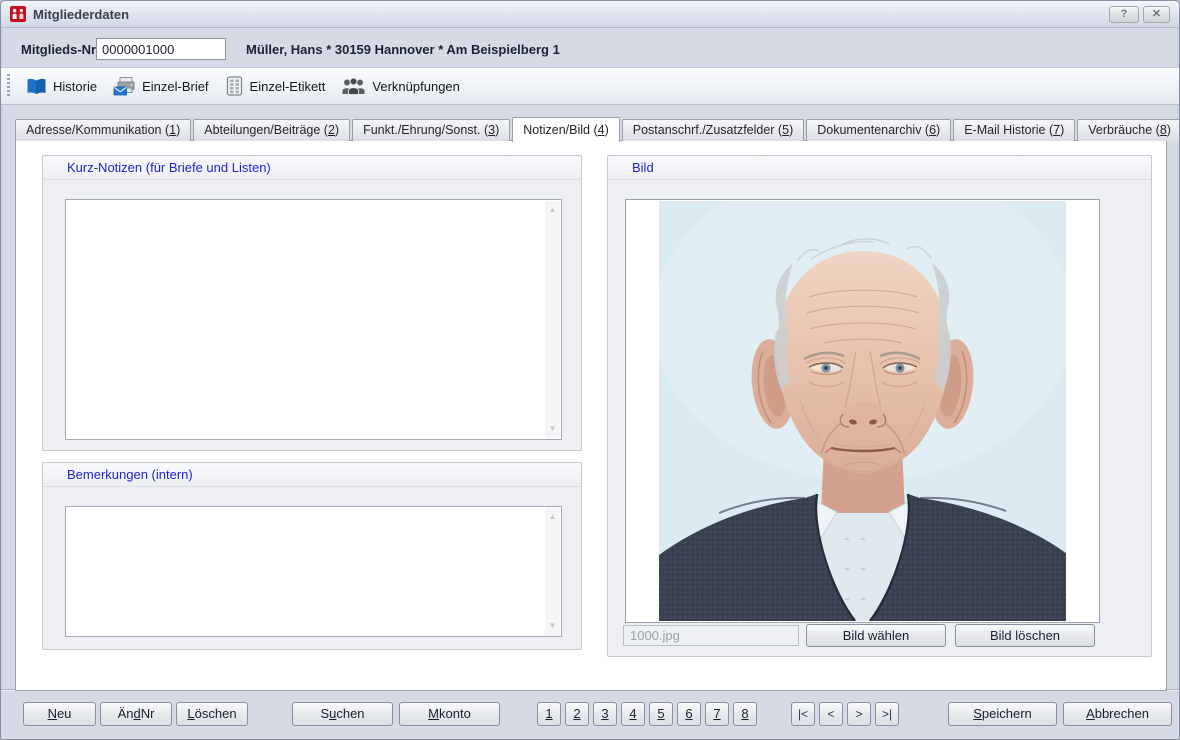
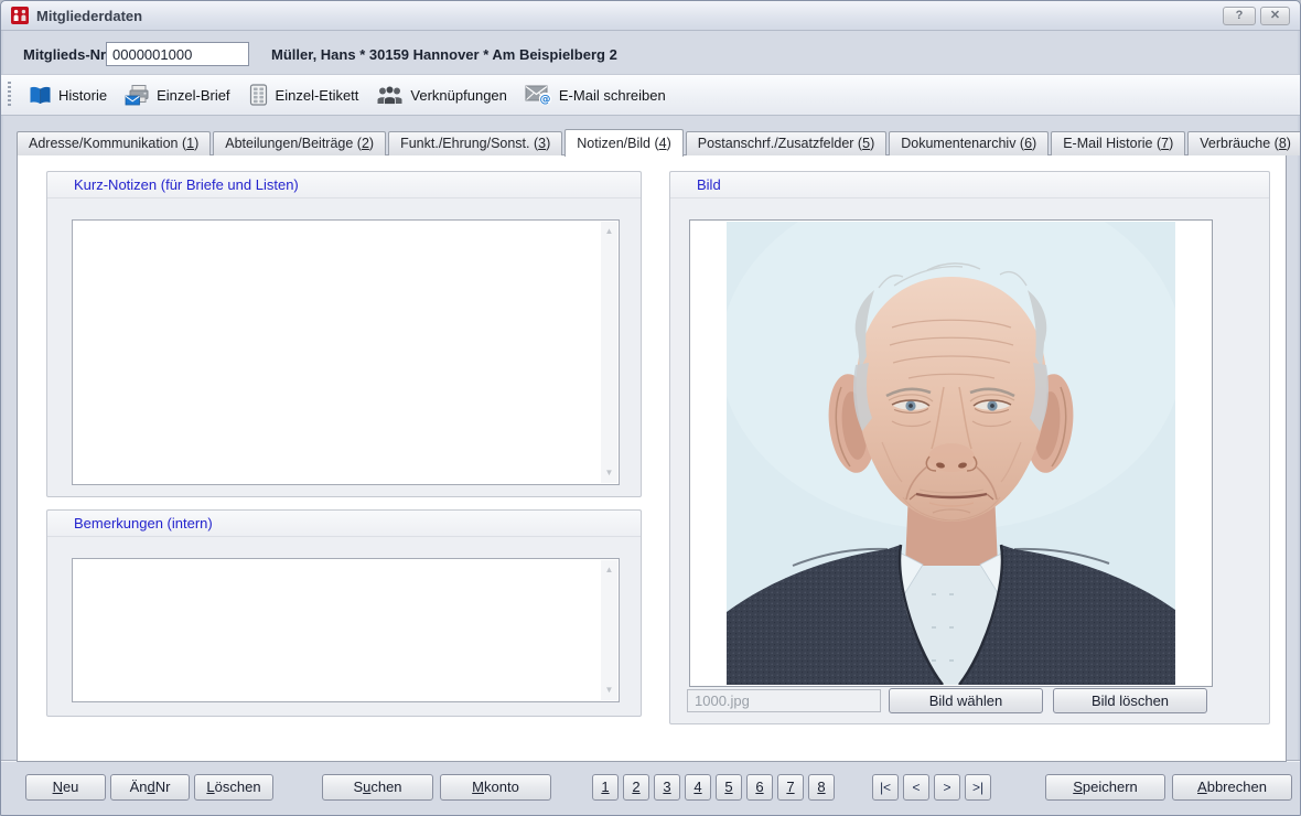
  Mitgliederdaten
  ?
  ✕
  Mitglieds-Nr
  0000001000
- Müller, Hans * 30159 Hannover * Am Beispielberg 1
+ Müller, Hans * 30159 Hannover * Am Beispielberg 2
  Historie
  Einzel-Brief
  Einzel-Etikett
  Verknüpfungen
+ @
+ E-Mail schreiben
  Adresse/Kommunikation (1)
  Abteilungen/Beiträge (2)
  Funkt./Ehrung/Sonst. (3)
  Notizen/Bild (4)
  Postanschrf./Zusatzfelder (5)
  Dokumentenarchiv (6)
  E-Mail Historie (7)
  Verbräuche (8)
  Kurz-Notizen (für Briefe und Listen)
  ▲
  ▼
  Bemerkungen (intern)
  ▲
  ▼
  Bild
  1000.jpg
  Bild wählen
  Bild löschen
  Neu
  ÄndNr
  Löschen
  Suchen
  Mkonto
  1
  2
  3
  4
  5
  6
  7
  8
  |<
  <
  >
  >|
  Speichern
  Abbrechen
